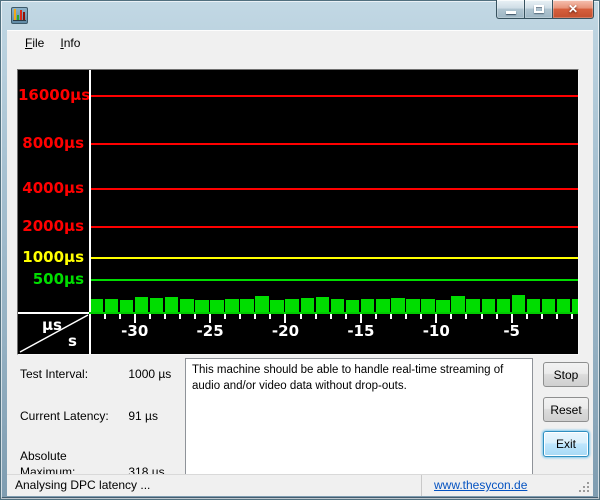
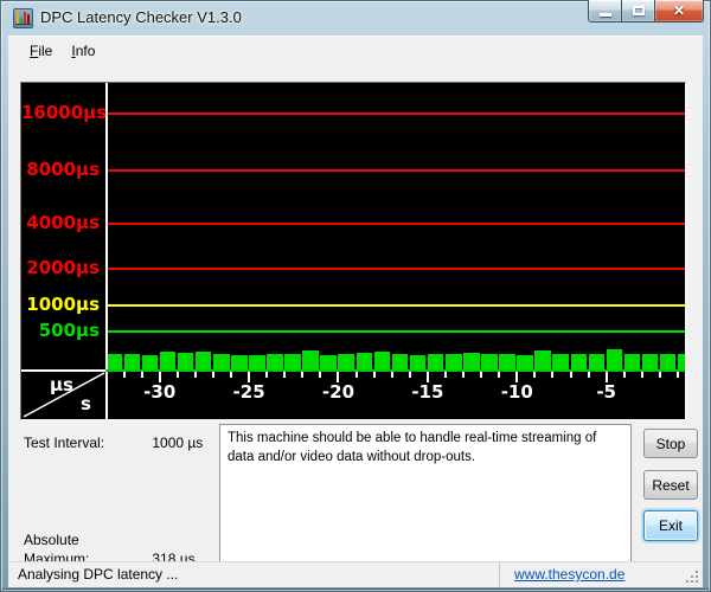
+ DPC Latency Checker V1.3.0
  ✕
  File
  Info
  16000µs
  8000µs
  4000µs
  2000µs
  1000µs
  500µs
  µs
  s
  -30
  -25
  -20
  -15
  -10
  -5
  Test Interval: 1000 µs
- Current Latency: 91 µs
  Absolute Maximum: 318 µs
- This machine should be able to handle real-time streaming of audio and/or video data without drop-outs.
+ This machine should be able to handle real-time streaming of data and/or video data without drop-outs.
  Stop
  Reset
  Exit
  Analysing DPC latency ...
  www.thesycon.de
